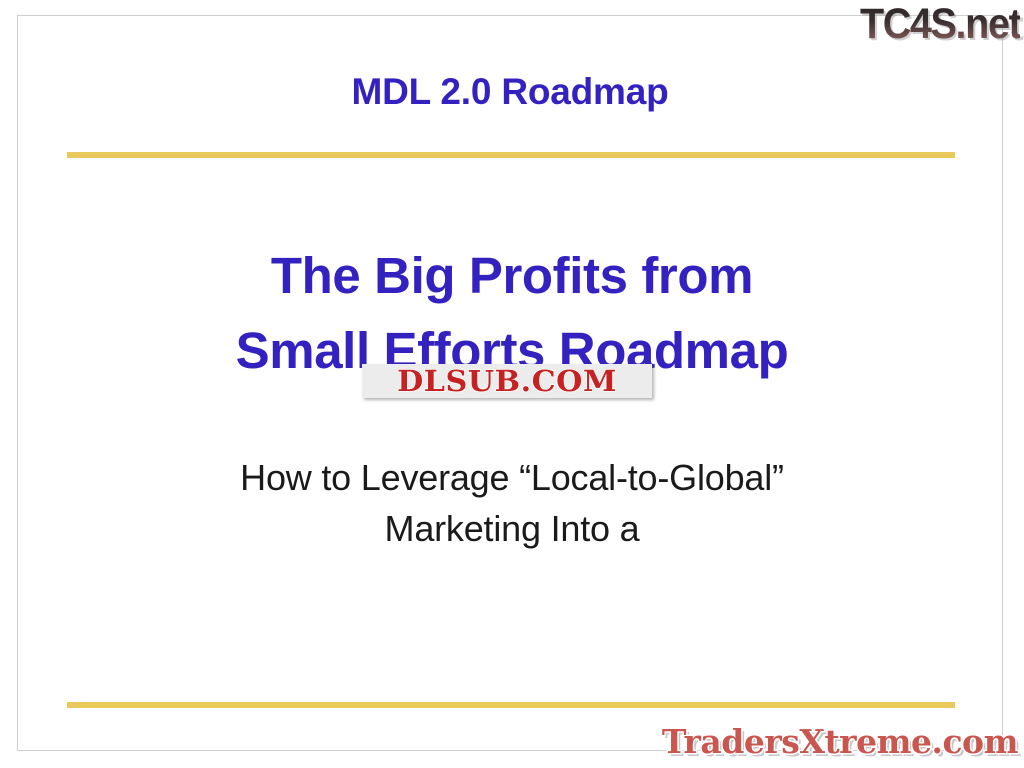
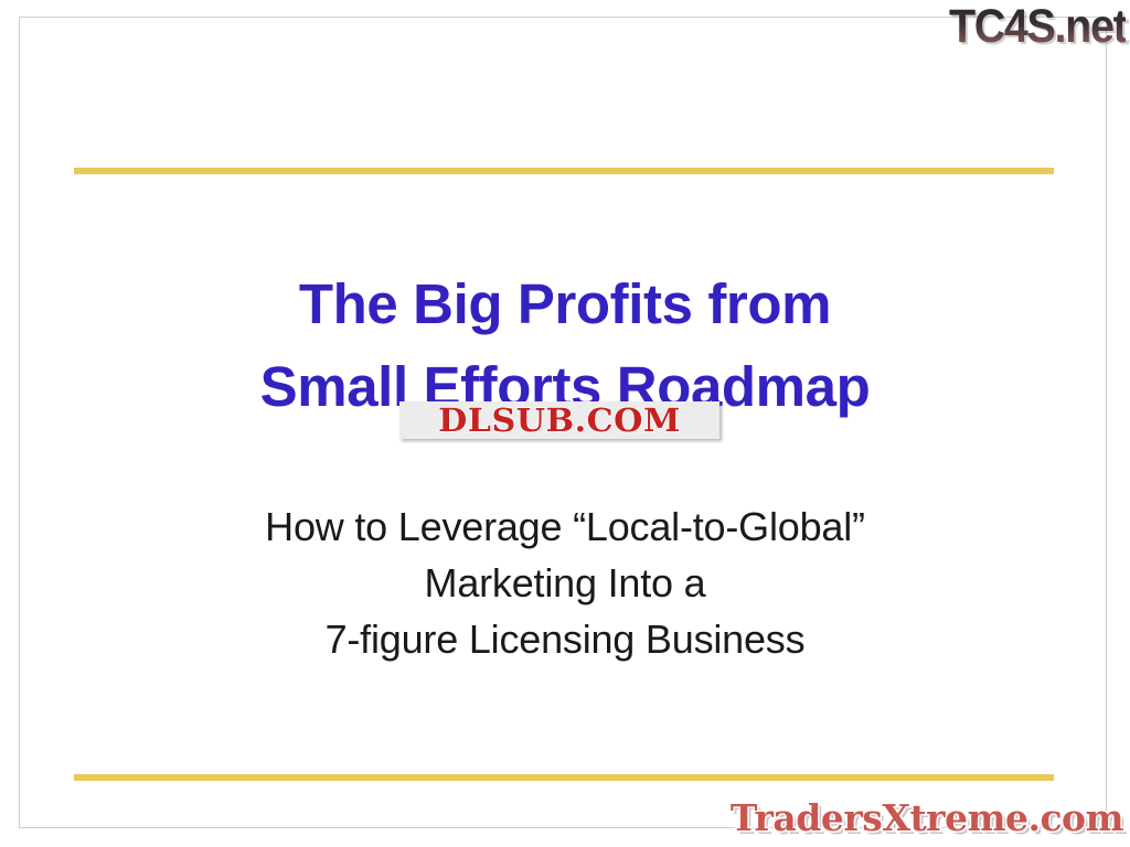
- MDL 2.0 Roadmap
  The Big Profits from
  Small Efforts Roadmap
  How to Leverage “Local-to-Global”
  Marketing Into a
+ 7-figure Licensing Business
  DLSUB.COM
  TC4S.net
  TradersXtreme.com
